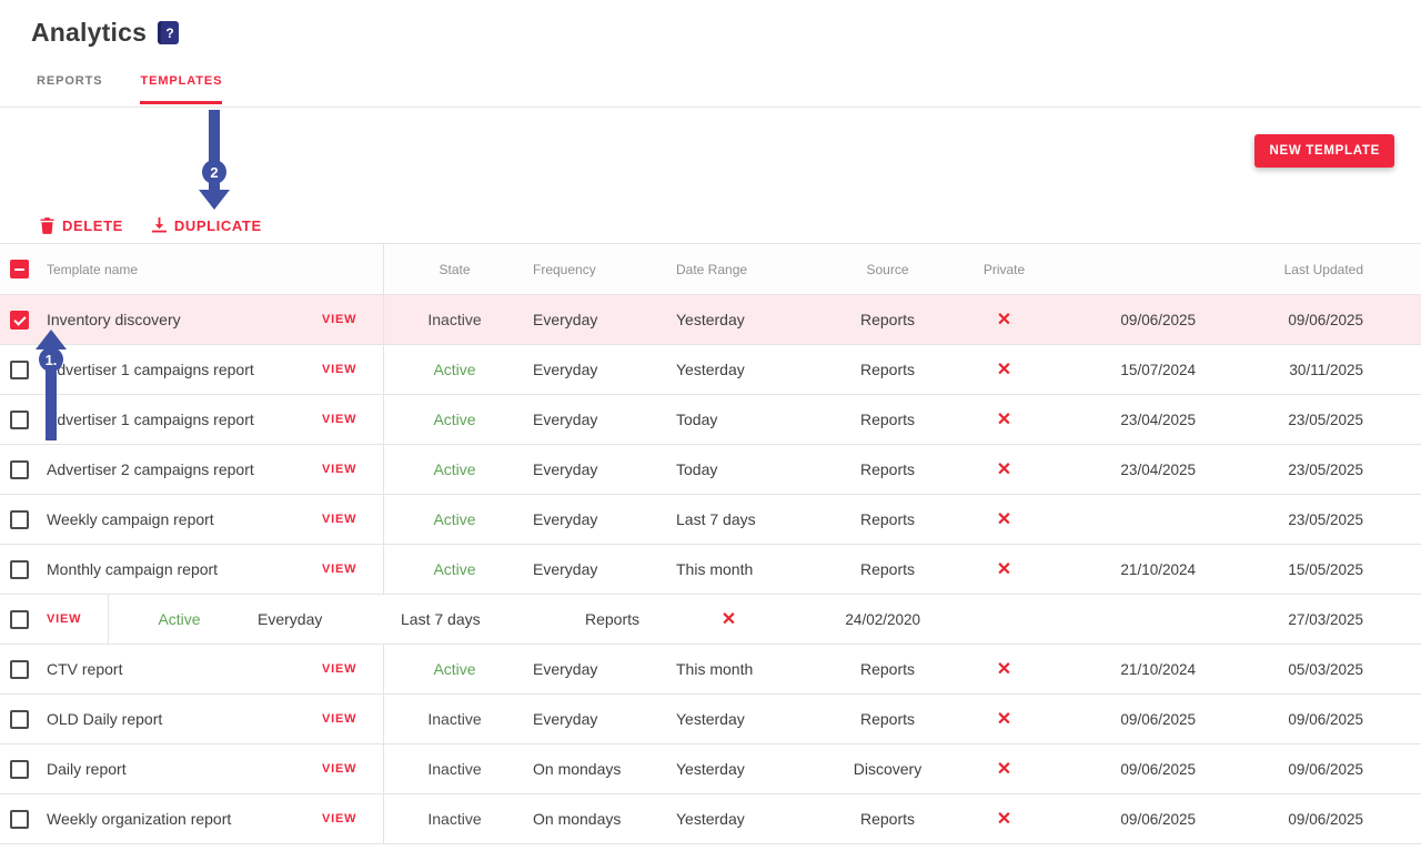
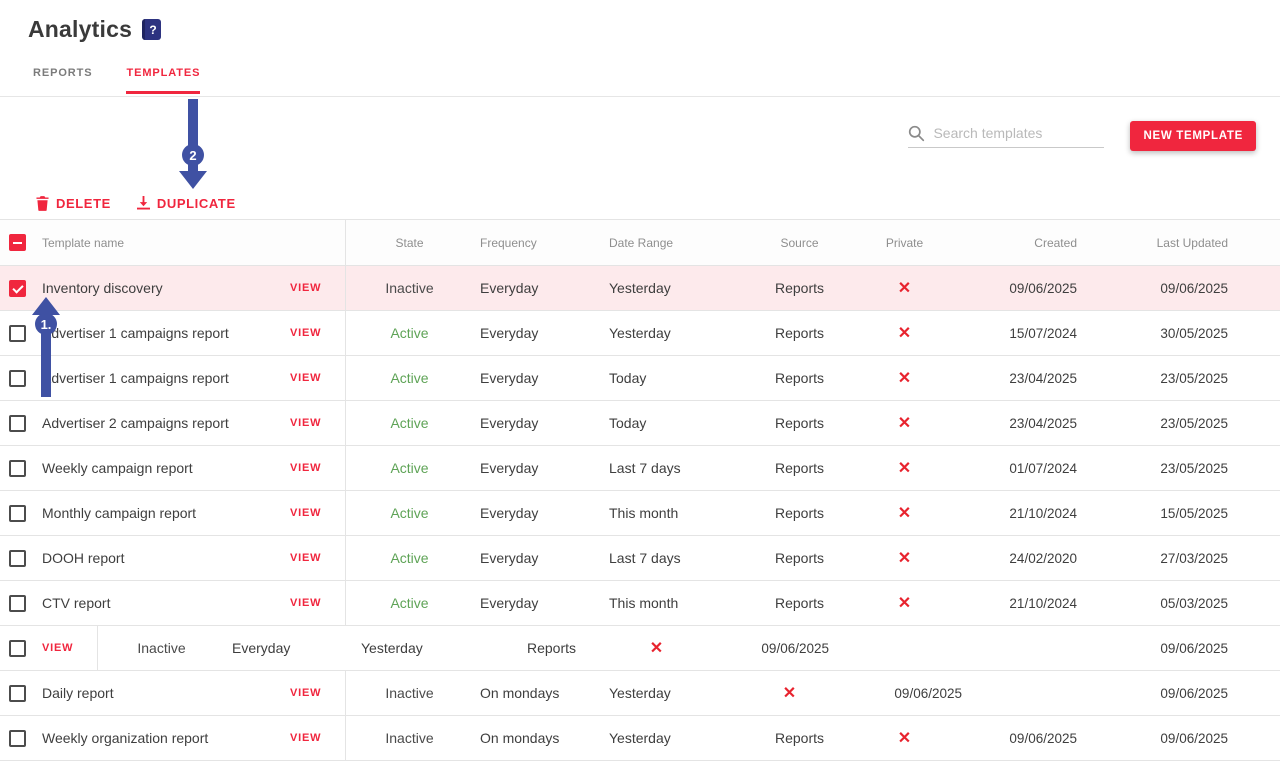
  Analytics
  ?
  REPORTS
  TEMPLATES
+ Search templates
  NEW TEMPLATE
  DELETE
  DUPLICATE
  Template name
  State
  Frequency
  Date Range
  Source
  Private
+ Created
  Last Updated
  Inventory discovery
  VIEW
  Inactive
  Everyday
  Yesterday
  Reports
  ✕
  09/06/2025
  09/06/2025
  dvertiser 1 campaigns report
  VIEW
  Active
  Everyday
  Yesterday
  Reports
  ✕
  15/07/2024
- 30/11/2025
+ 30/05/2025
  dvertiser 1 campaigns report
  VIEW
  Active
  Everyday
  Today
  Reports
  ✕
  23/04/2025
  23/05/2025
  Advertiser 2 campaigns report
  VIEW
  Active
  Everyday
  Today
  Reports
  ✕
  23/04/2025
  23/05/2025
  Weekly campaign report
  VIEW
  Active
  Everyday
  Last 7 days
  Reports
  ✕
+ 01/07/2024
  23/05/2025
  Monthly campaign report
  VIEW
  Active
  Everyday
  This month
  Reports
  ✕
  21/10/2024
  15/05/2025
+ DOOH report
  VIEW
  Active
  Everyday
  Last 7 days
  Reports
  ✕
  24/02/2020
  27/03/2025
  CTV report
  VIEW
  Active
  Everyday
  This month
  Reports
  ✕
  21/10/2024
  05/03/2025
- OLD Daily report
  VIEW
  Inactive
  Everyday
  Yesterday
  Reports
  ✕
  09/06/2025
  09/06/2025
  Daily report
  VIEW
  Inactive
  On mondays
  Yesterday
- Discovery
  ✕
  09/06/2025
  09/06/2025
  Weekly organization report
  VIEW
  Inactive
  On mondays
  Yesterday
  Reports
  ✕
  09/06/2025
  09/06/2025
  2
  1.
